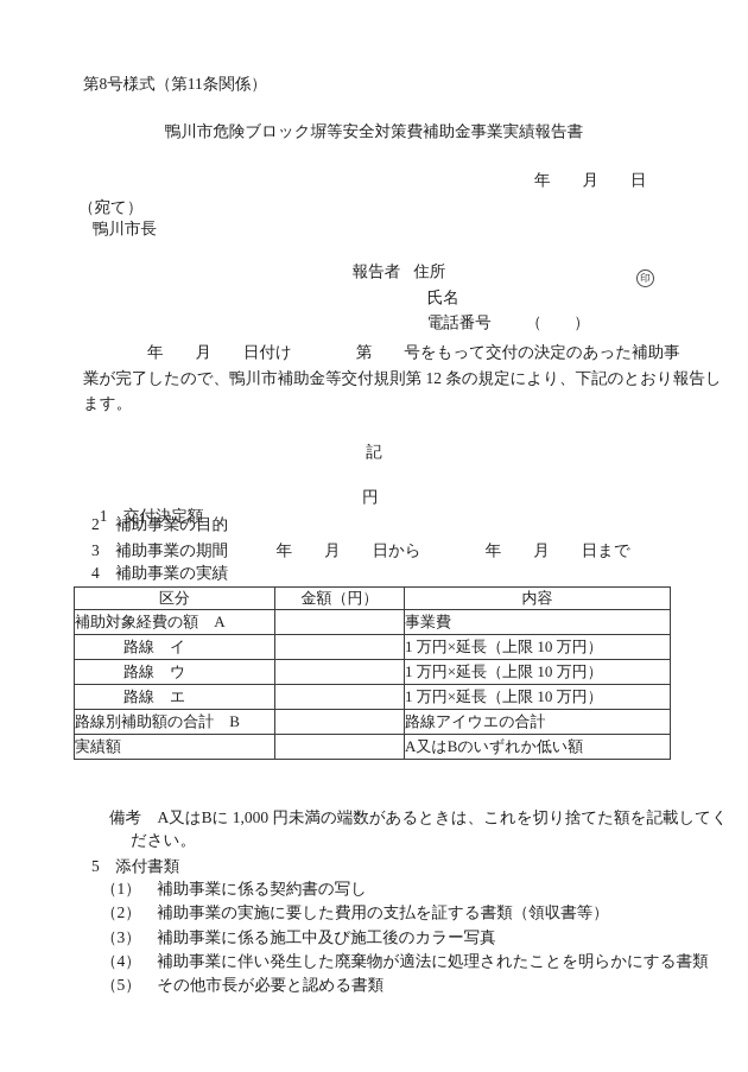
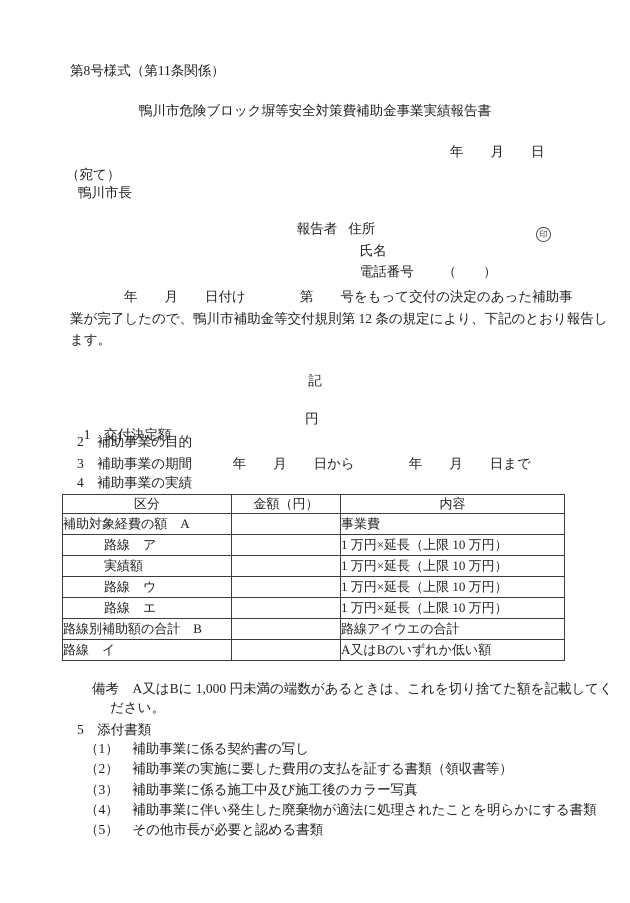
  第8号様式（第11条関係）
  鴨川市危険ブロック塀等安全対策費補助金事業実績報告書
  年 月 日
  （宛て）
  鴨川市長
  報告者 住所
  氏名
  印
  電話番号 （ ）
  年 月 日付け 第 号をもって交付の決定のあった補助事
  業が完了したので、鴨川市補助金等交付規則第 12 条の規定により、下記のとおり報告し
  ます。
  記
  1 交付決定額
  円
  2 補助事業の目的
  3 補助事業の期間 年 月 日から 年 月 日まで
  4 補助事業の実績
  区分	金額（円）	内容
  補助対象経費の額 A		事業費
+ 路線 ア		1 万円×延長（上限 10 万円）
- 路線 イ		1 万円×延長（上限 10 万円）
+ 実績額		1 万円×延長（上限 10 万円）
  路線 ウ		1 万円×延長（上限 10 万円）
  路線 エ		1 万円×延長（上限 10 万円）
  路線別補助額の合計 B		路線アイウエの合計
- 実績額		A又はBのいずれか低い額
+ 路線 イ		A又はBのいずれか低い額
  備考 A又はBに 1,000 円未満の端数があるときは、これを切り捨てた額を記載してく
  ださい。
  5 添付書類
  （1） 補助事業に係る契約書の写し
  （2） 補助事業の実施に要した費用の支払を証する書類（領収書等）
  （3） 補助事業に係る施工中及び施工後のカラー写真
  （4） 補助事業に伴い発生した廃棄物が適法に処理されたことを明らかにする書類
  （5） その他市長が必要と認める書類
